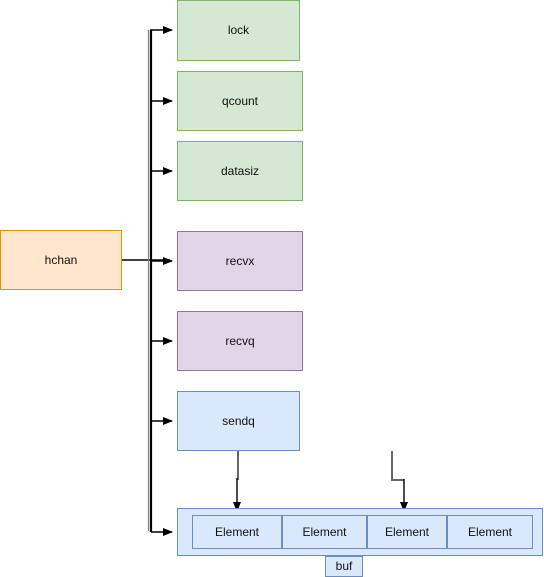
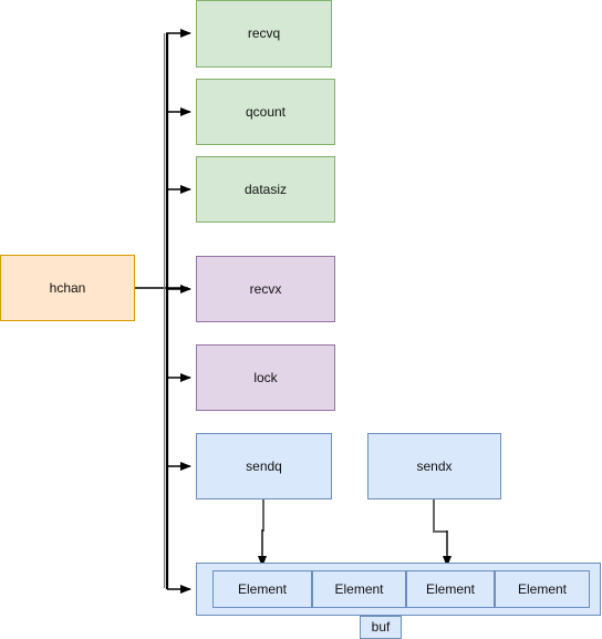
  hchan
- lock
+ recvq
  qcount
  datasiz
  recvx
- recvq
+ lock
  sendq
+ sendx
  Element
  Element
  Element
  Element
  buf
